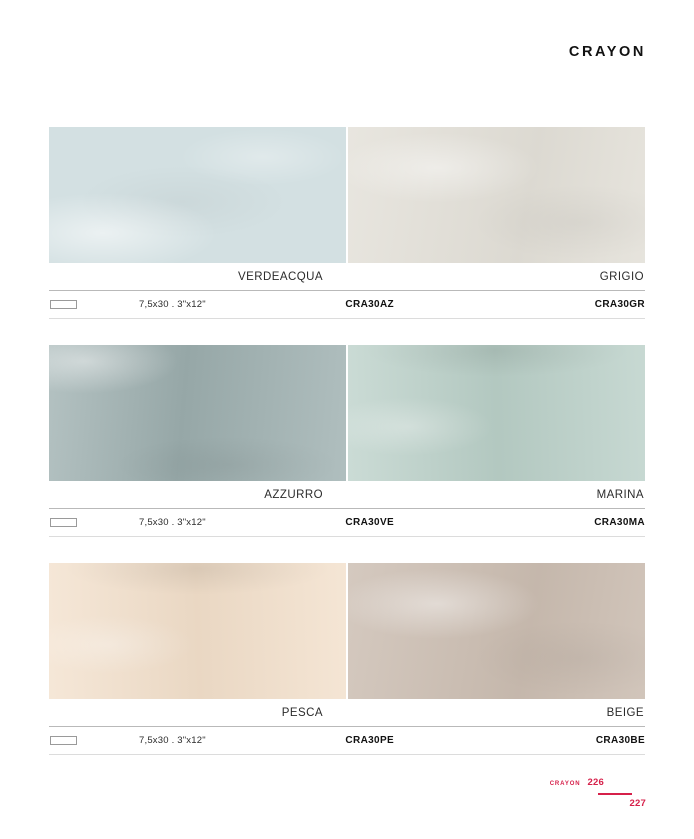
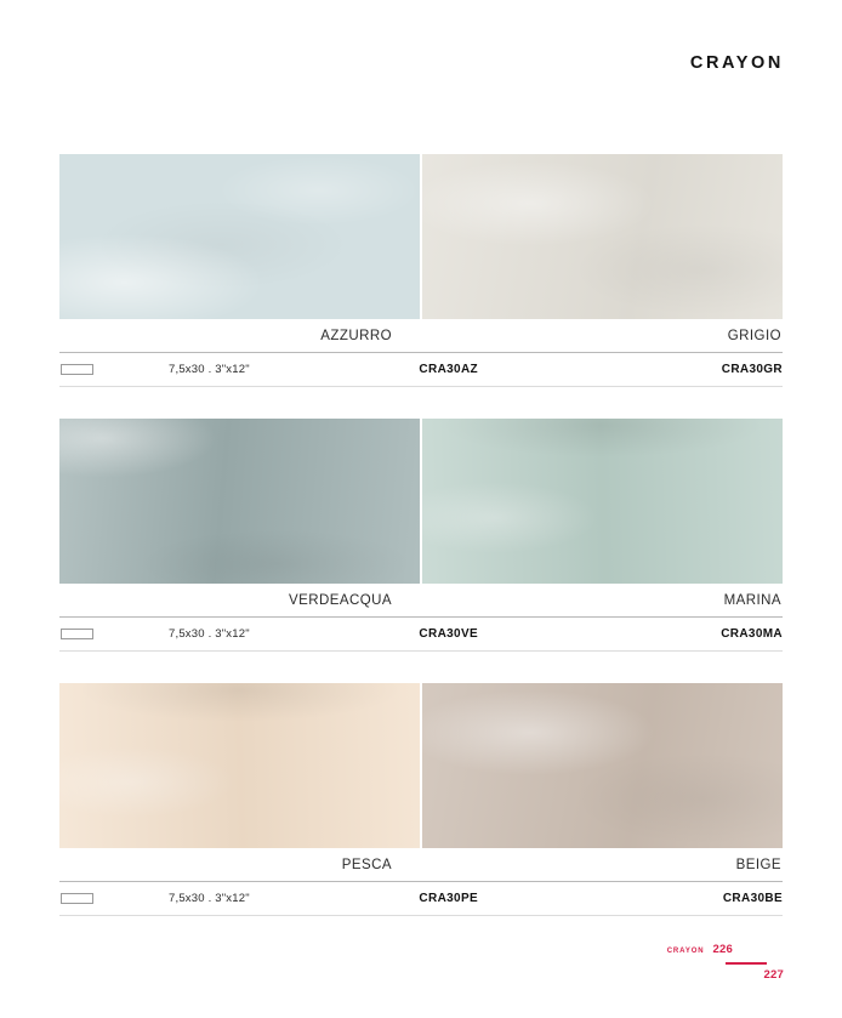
  CRAYON
- VERDEACQUA
+ AZZURRO
  GRIGIO
  7,5x30 . 3"x12"
  CRA30AZ
  CRA30GR
- AZZURRO
+ VERDEACQUA
  MARINA
  7,5x30 . 3"x12"
  CRA30VE
  CRA30MA
  PESCA
  BEIGE
  7,5x30 . 3"x12"
  CRA30PE
  CRA30BE
  226
  227
